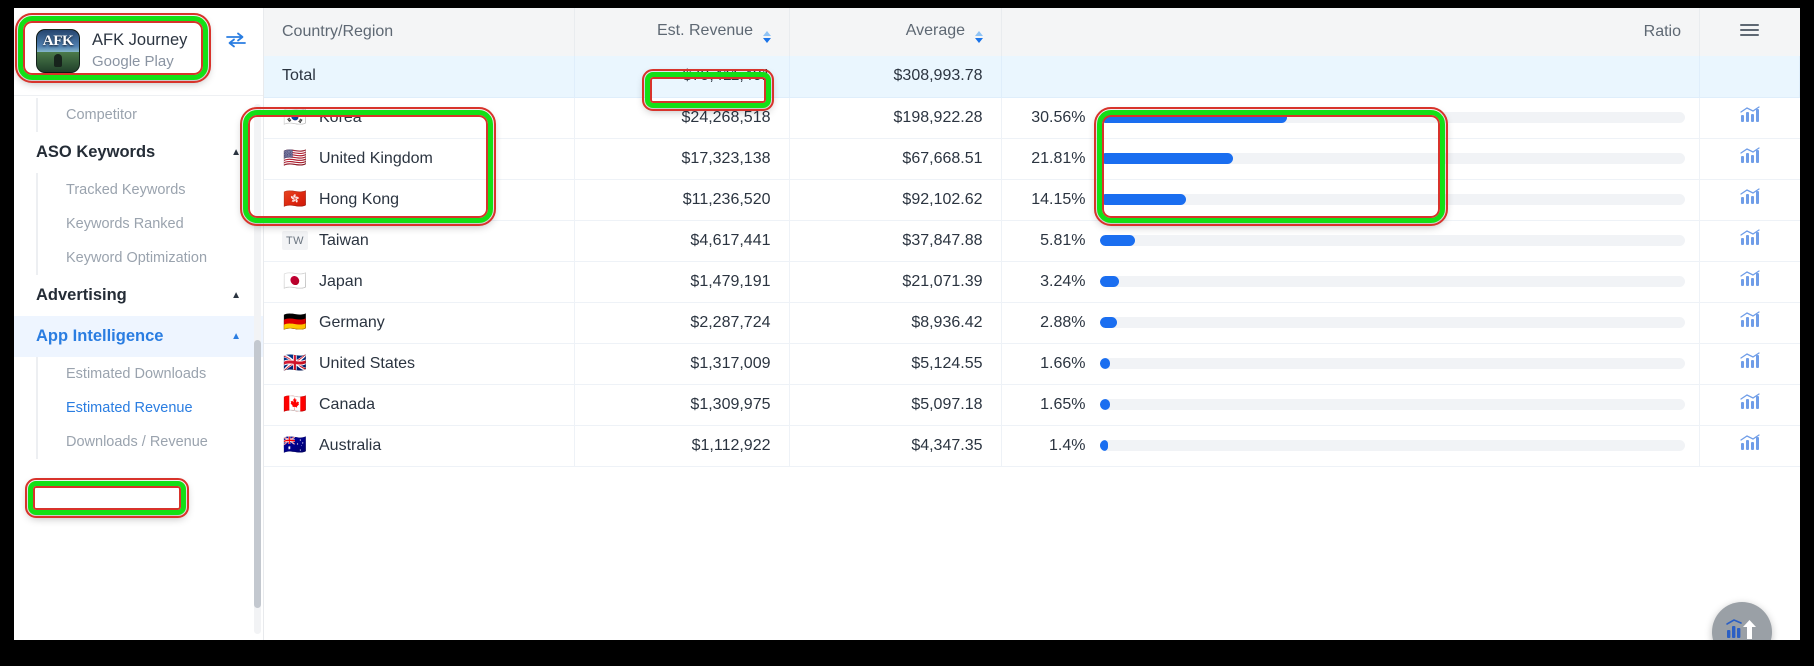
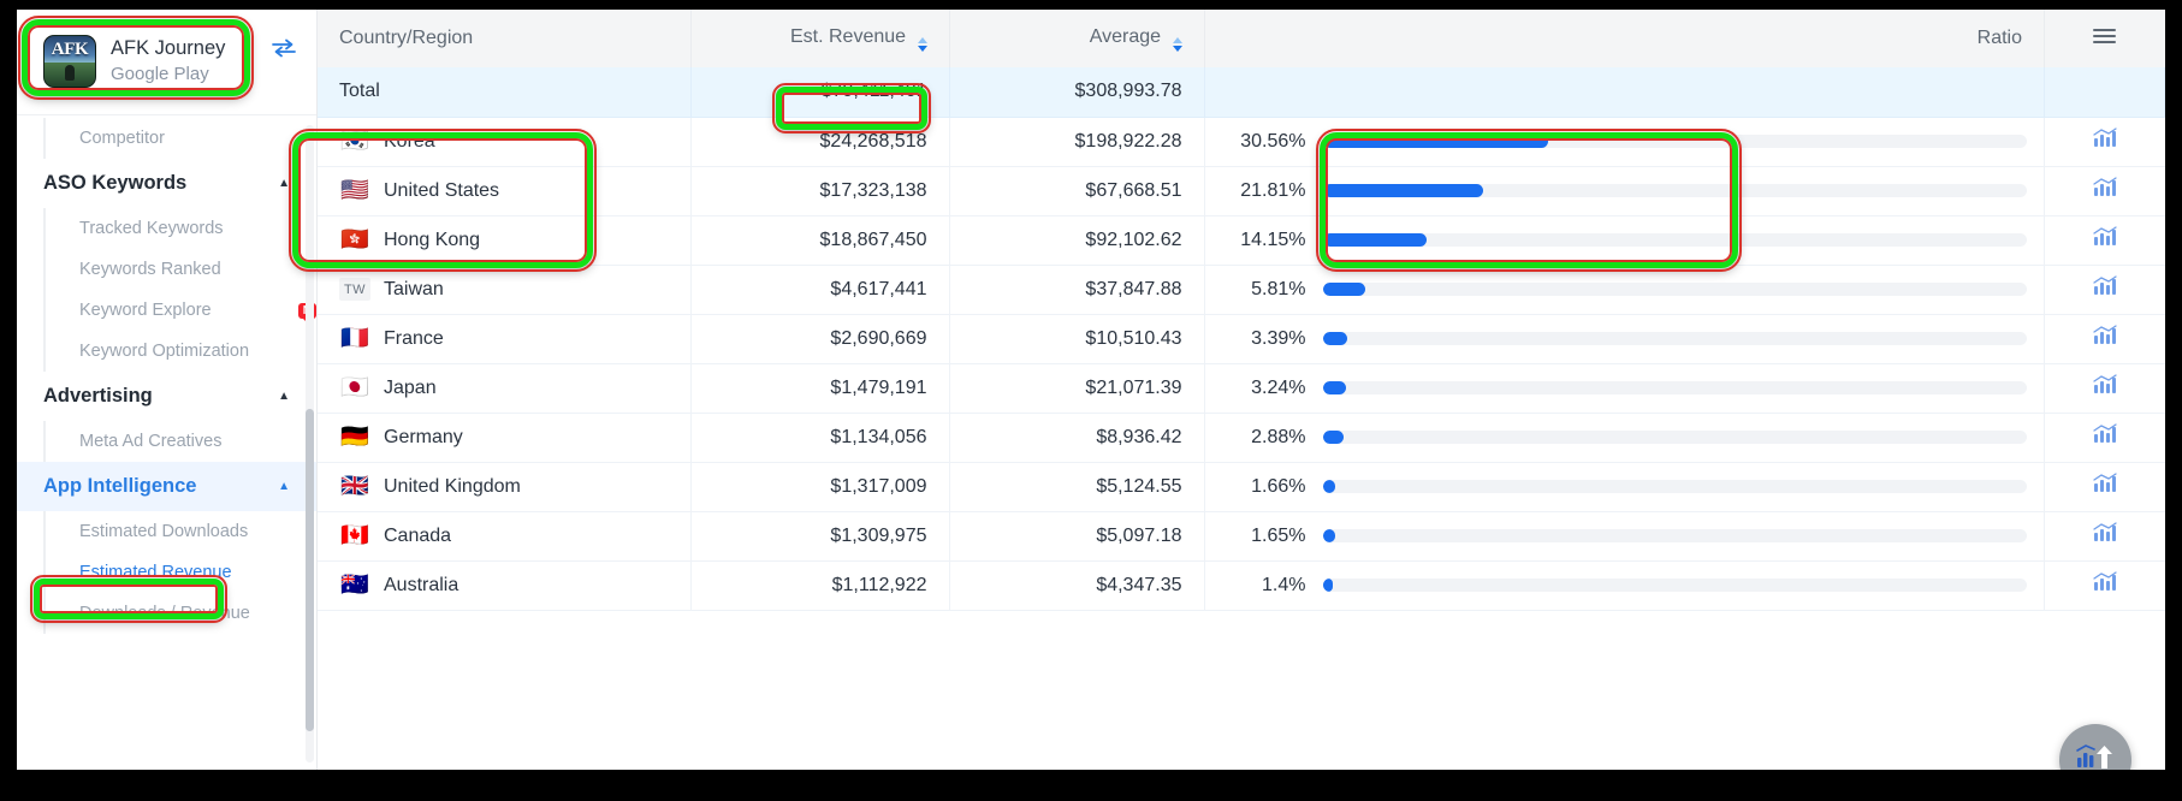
  AFK
  AFK Journey
  Google Play
  Competitor
  ASO Keywords
  ▲
  Tracked Keywords
  Keywords Ranked
+ Keyword Explore
  Keyword Optimization
  Advertising
  ▲
+ Meta Ad Creatives
  App Intelligence
  ▲
  Estimated Downloads
  Estimated Revenue
  Downloads / Revenue
  Country/Region	Est. Revenue	Average	Ratio
  Total	$79,411,401	$308,993.78
  🇰🇷 Korea	$24,268,518	$198,922.28	30.56%
- 🇺🇸 United Kingdom	$17,323,138	$67,668.51	21.81%
+ 🇺🇸 United States	$17,323,138	$67,668.51	21.81%
- 🇭🇰 Hong Kong	$11,236,520	$92,102.62	14.15%
+ 🇭🇰 Hong Kong	$18,867,450	$92,102.62	14.15%
  TW Taiwan	$4,617,441	$37,847.88	5.81%
+ 🇫🇷 France	$2,690,669	$10,510.43	3.39%
  🇯🇵 Japan	$1,479,191	$21,071.39	3.24%
- 🇩🇪 Germany	$2,287,724	$8,936.42	2.88%
+ 🇩🇪 Germany	$1,134,056	$8,936.42	2.88%
- 🇬🇧 United States	$1,317,009	$5,124.55	1.66%
+ 🇬🇧 United Kingdom	$1,317,009	$5,124.55	1.66%
  🇨🇦 Canada	$1,309,975	$5,097.18	1.65%
  🇦🇺 Australia	$1,112,922	$4,347.35	1.4%
